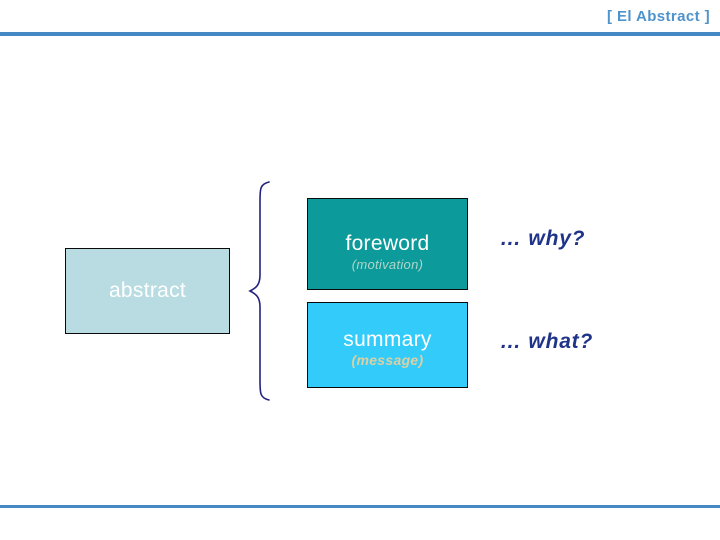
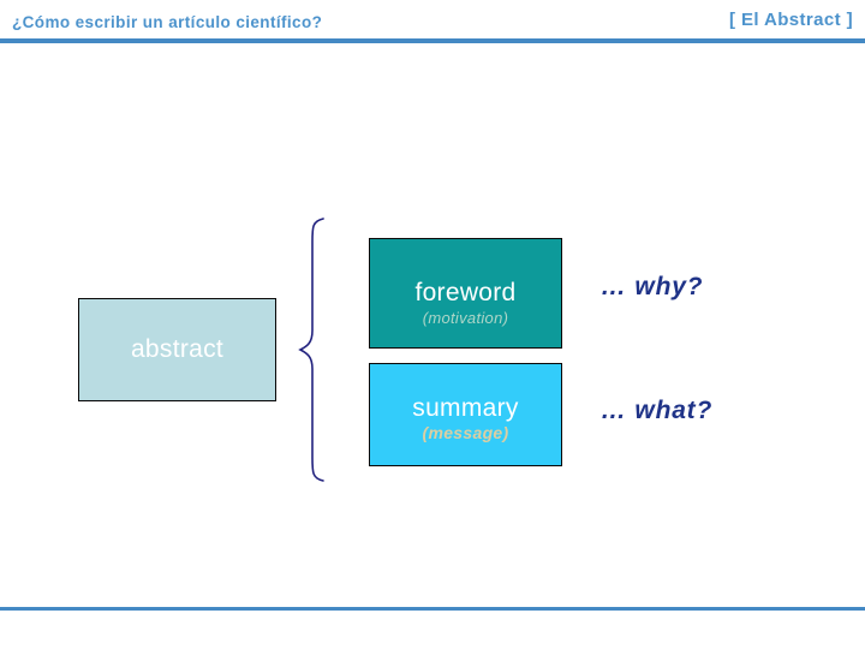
+ ¿Cómo escribir un artículo científico?
  [ El Abstract ]
  abstract
  foreword
  (motivation)
  summary
  (message)
  … why?
  … what?
